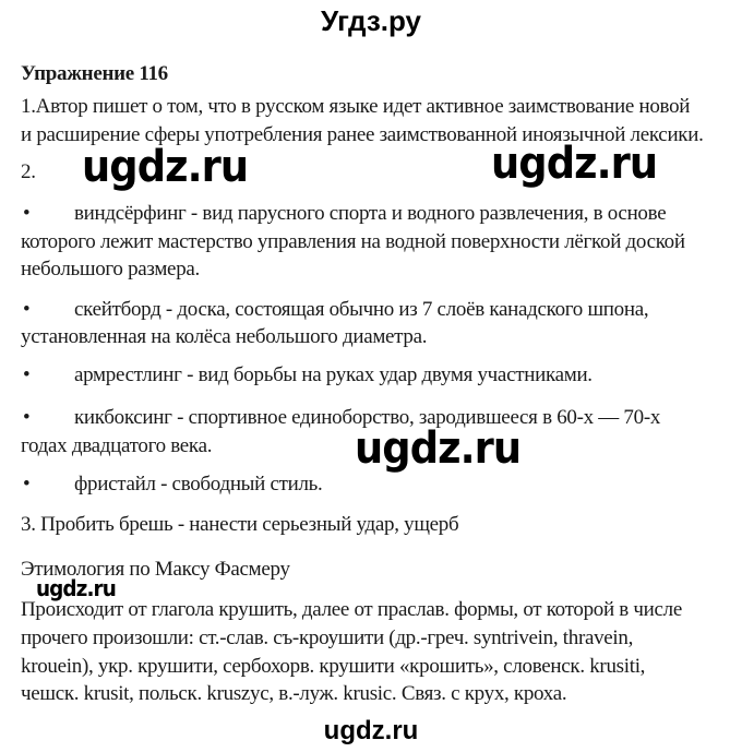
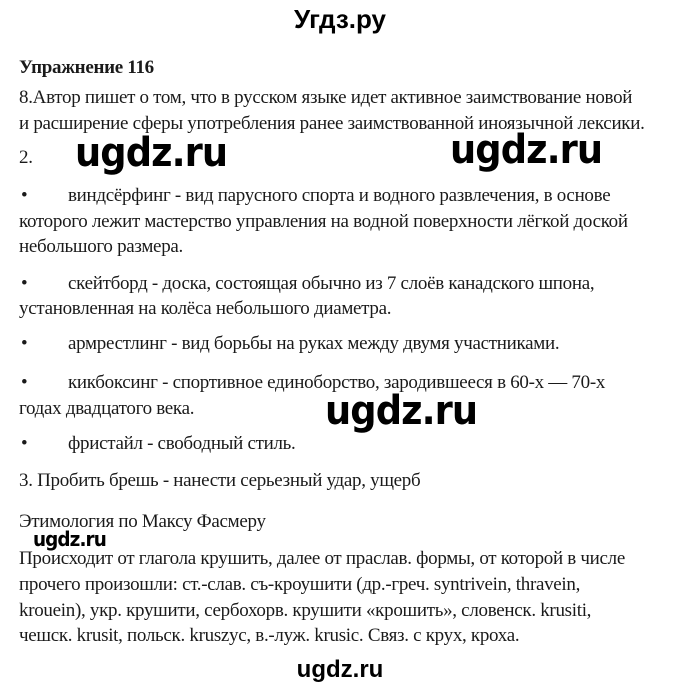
  Угдз.ру
  Упражнение 116
- 1.Автор пишет о том, что в русском языке идет активное заимствование новой
+ 8.Автор пишет о том, что в русском языке идет активное заимствование новой
  и расширение сферы употребления ранее заимствованной иноязычной лексики.
  2.
  • виндсёрфинг - вид парусного спорта и водного развлечения, в основе
  которого лежит мастерство управления на водной поверхности лёгкой доской
  небольшого размера.
  • скейтборд - доска, состоящая обычно из 7 слоёв канадского шпона,
  установленная на колёса небольшого диаметра.
- • армрестлинг - вид борьбы на руках удар двумя участниками.
+ • армрестлинг - вид борьбы на руках между двумя участниками.
  • кикбоксинг - спортивное единоборство, зародившееся в 60-х — 70-х
  годах двадцатого века.
  • фристайл - свободный стиль.
  3. Пробить брешь - нанести серьезный удар, ущерб
  Этимология по Максу Фасмеру
  Происходит от глагола крушить, далее от праслав. формы, от которой в числе
  прочего произошли: ст.-слав. съ-кроушити (др.-греч. syntrivein, thravein,
  krouein), укр. крушити, сербохорв. крушити «крошить», словенск. krusiti,
  чешск. krusit, польск. kruszyc, в.-луж. krusic. Связ. с крух, кроха.
  ugdz.ru
  ugdz.ru
  ugdz.ru
  ugdz.ru
  ugdz.ru
